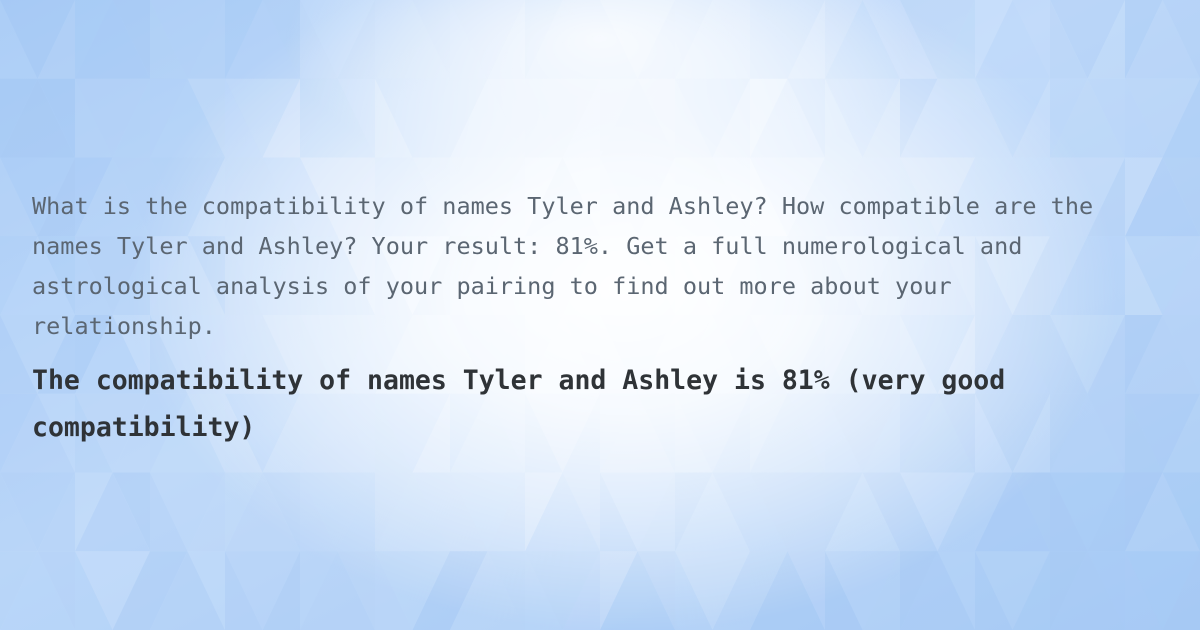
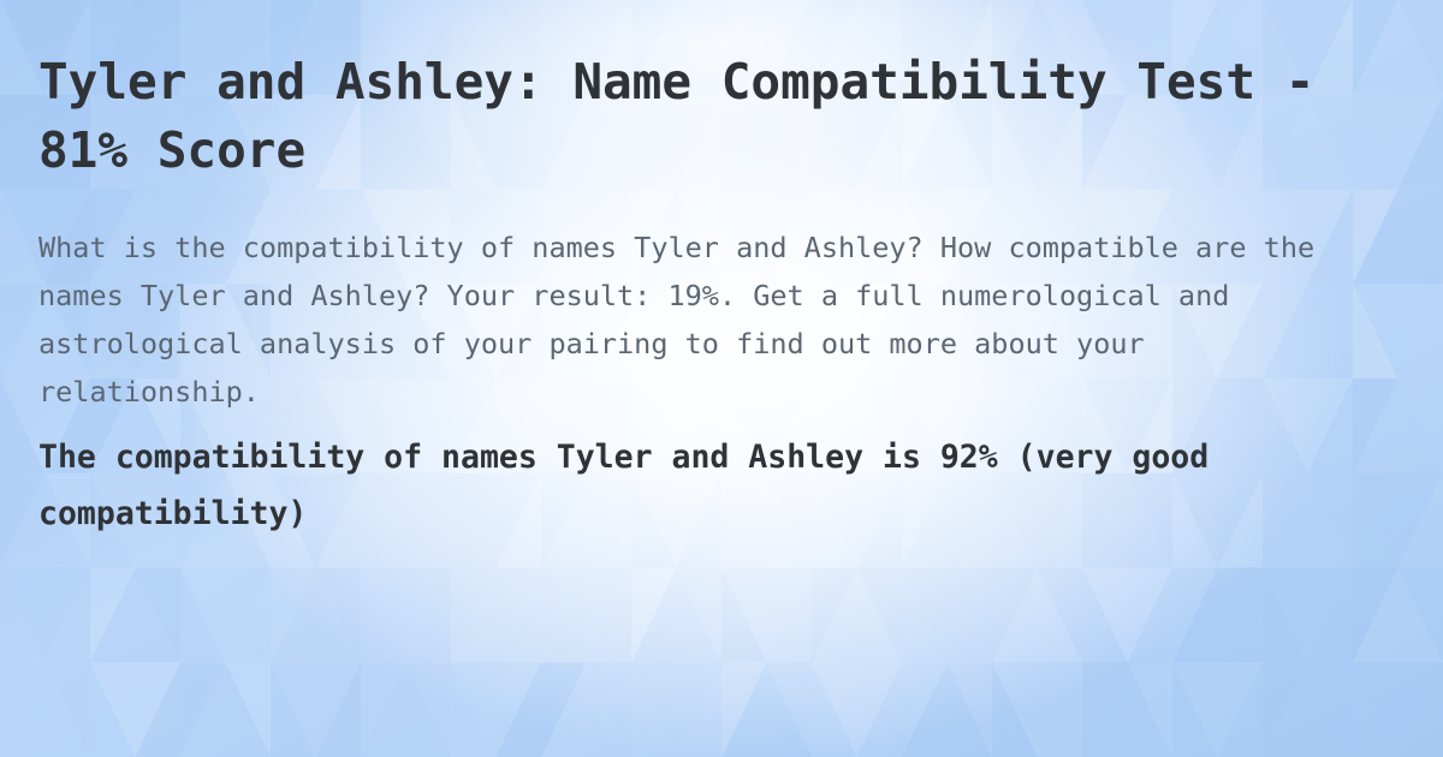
+ Tyler and Ashley: Name Compatibility Test - 81% Score
- What is the compatibility of names Tyler and Ashley? How compatible are the names Tyler and Ashley? Your result: 81%. Get a full numerological and astrological analysis of your pairing to find out more about your relationship.
+ What is the compatibility of names Tyler and Ashley? How compatible are the names Tyler and Ashley? Your result: 19%. Get a full numerological and astrological analysis of your pairing to find out more about your relationship.
- The compatibility of names Tyler and Ashley is 81% (very good compatibility)
+ The compatibility of names Tyler and Ashley is 92% (very good compatibility)
